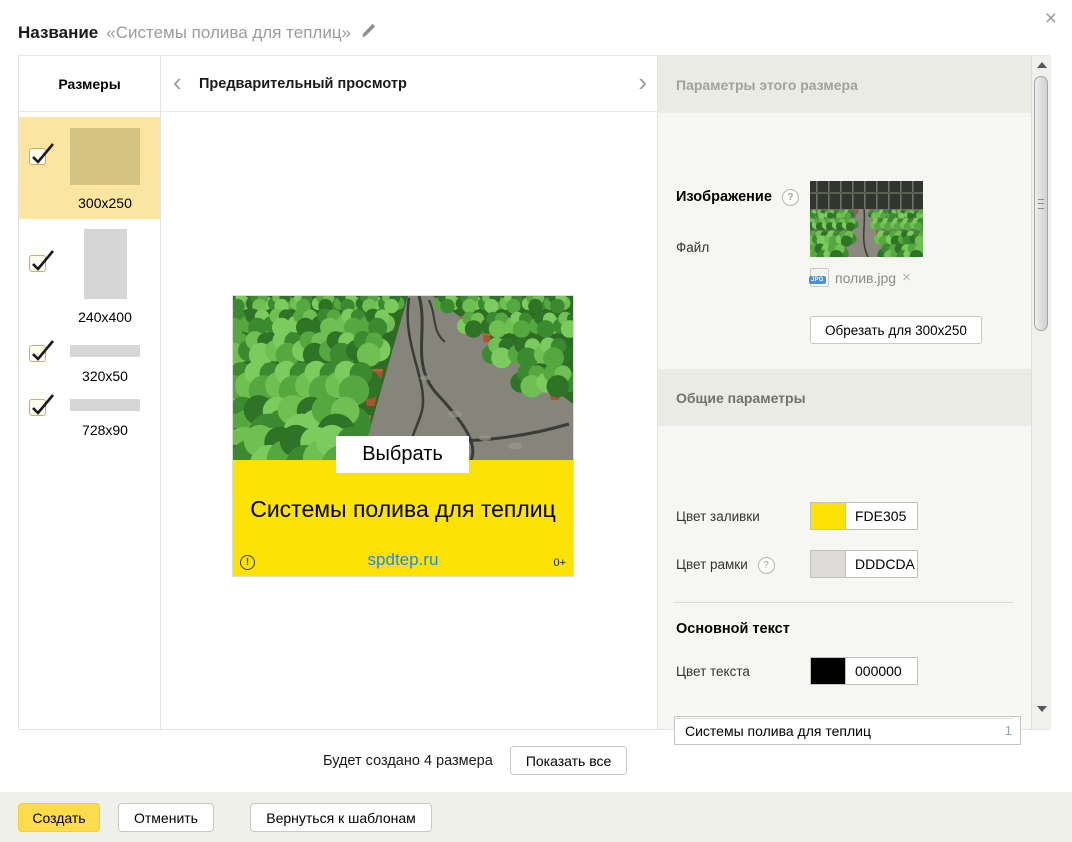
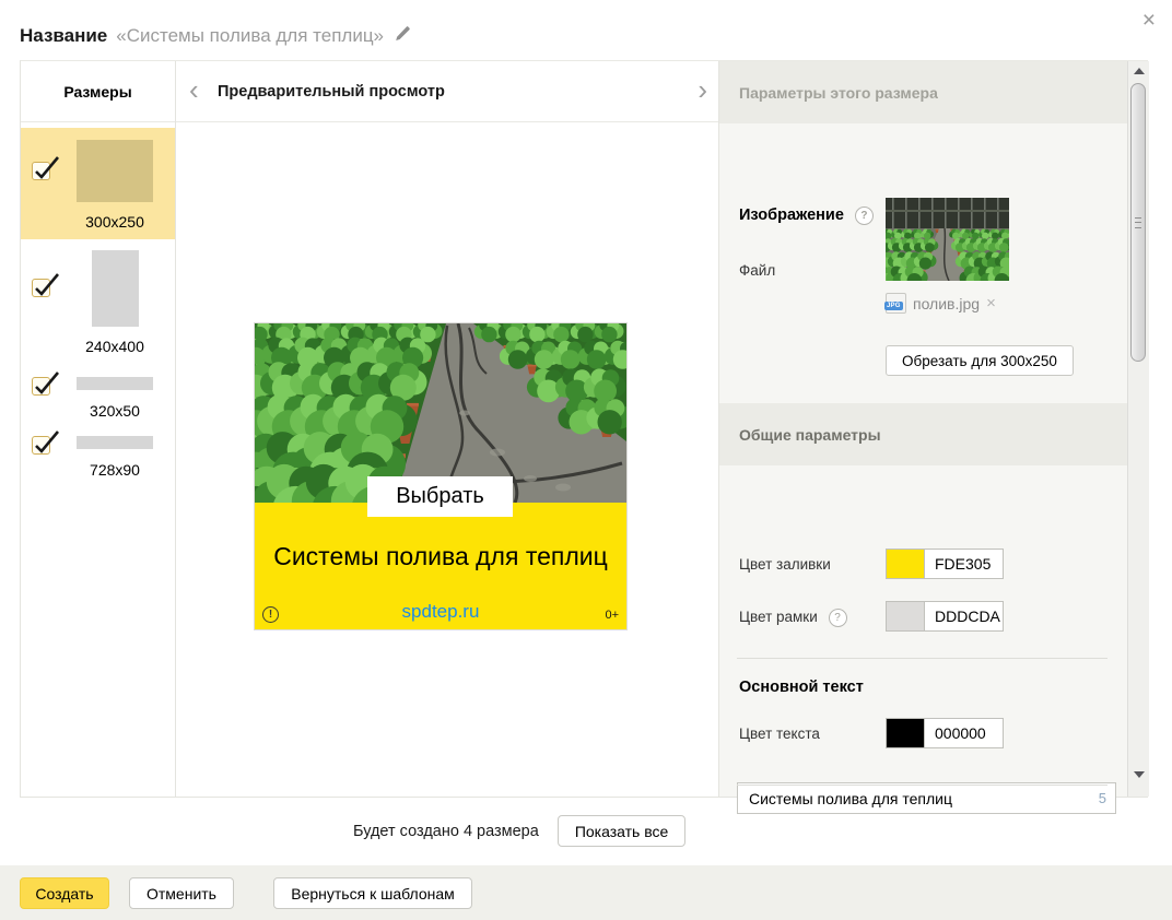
  Название
  «Системы полива для теплиц»
  ×
  Размеры
  300x250
  240x400
  320x50
  728x90
  ‹
  Предварительный просмотр
  ›
  Выбрать
  Системы полива для теплиц
  !
  spdtep.ru
  0+
  Параметры этого размера
  Изображение ?
  Файл
  полив.jpg
  ×
  Обрезать для 300x250
  Общие параметры
  Цвет заливки
  FDE305
  Цвет рамки ?
  DDDCDA
  Основной текст
  Цвет текста
  000000
  Системы полива для теплиц
- 1
+ 5
  Будет создано 4 размера
  Показать все
  Создать
  Отменить
  Вернуться к шаблонам
